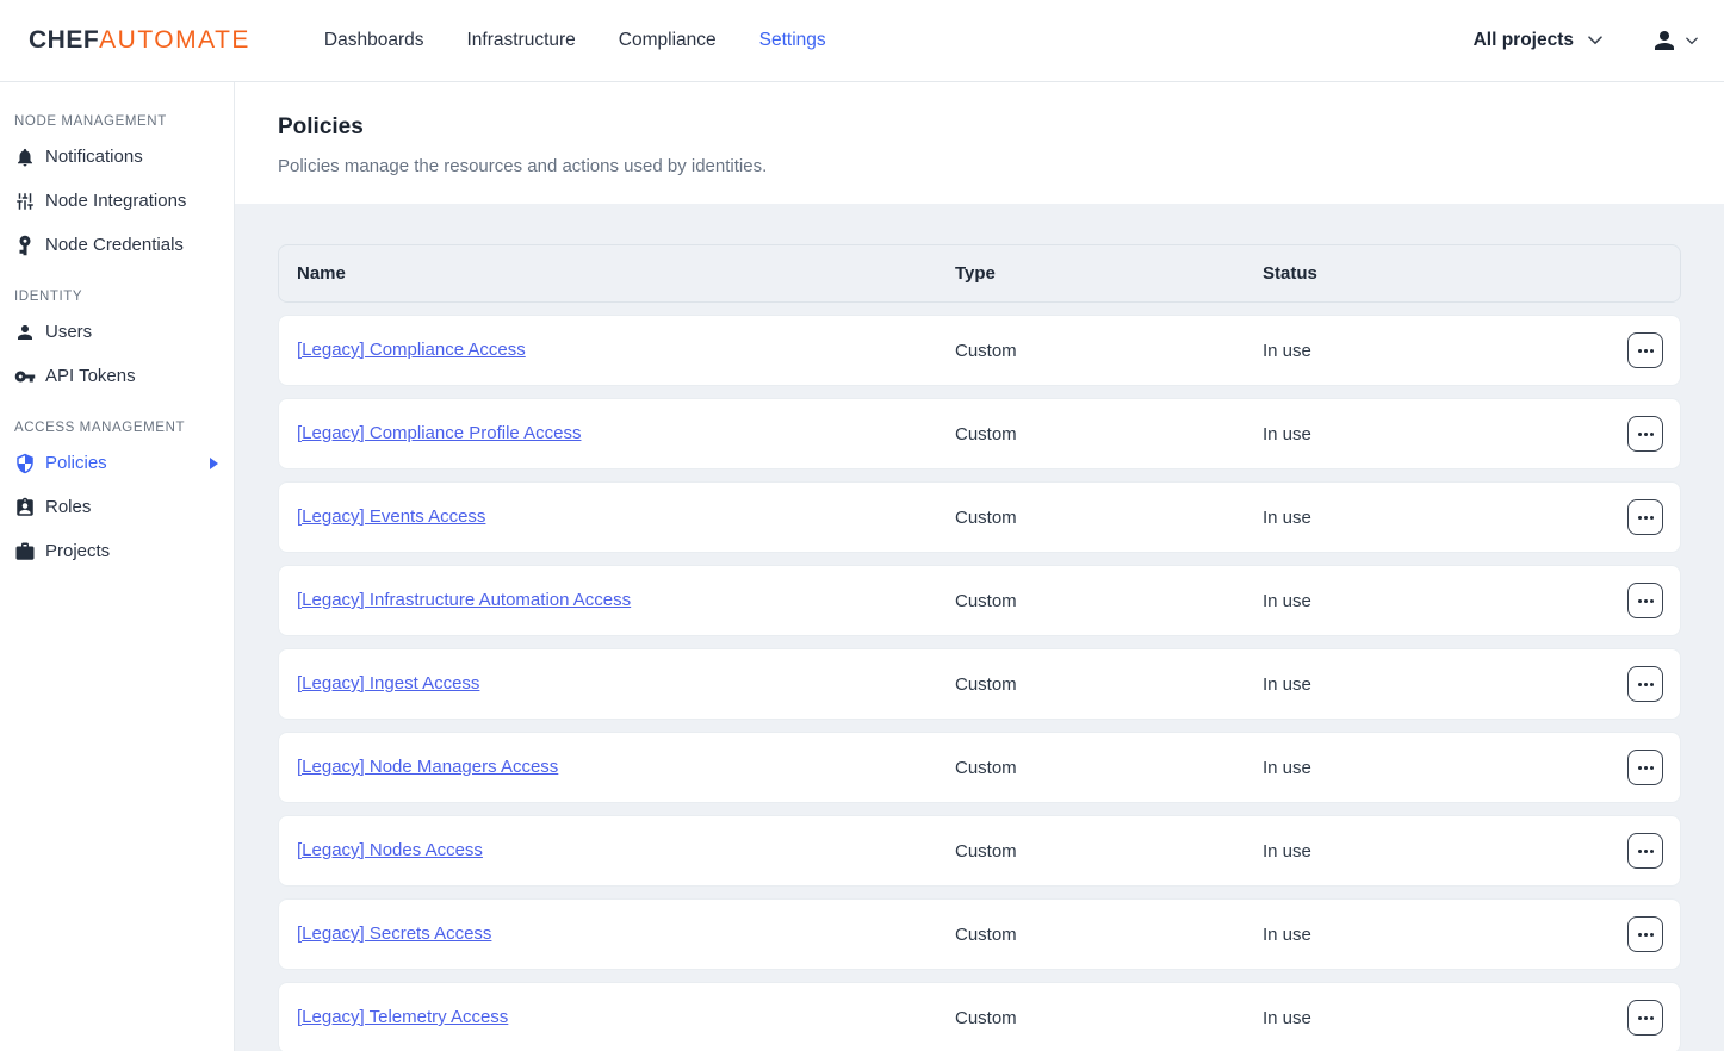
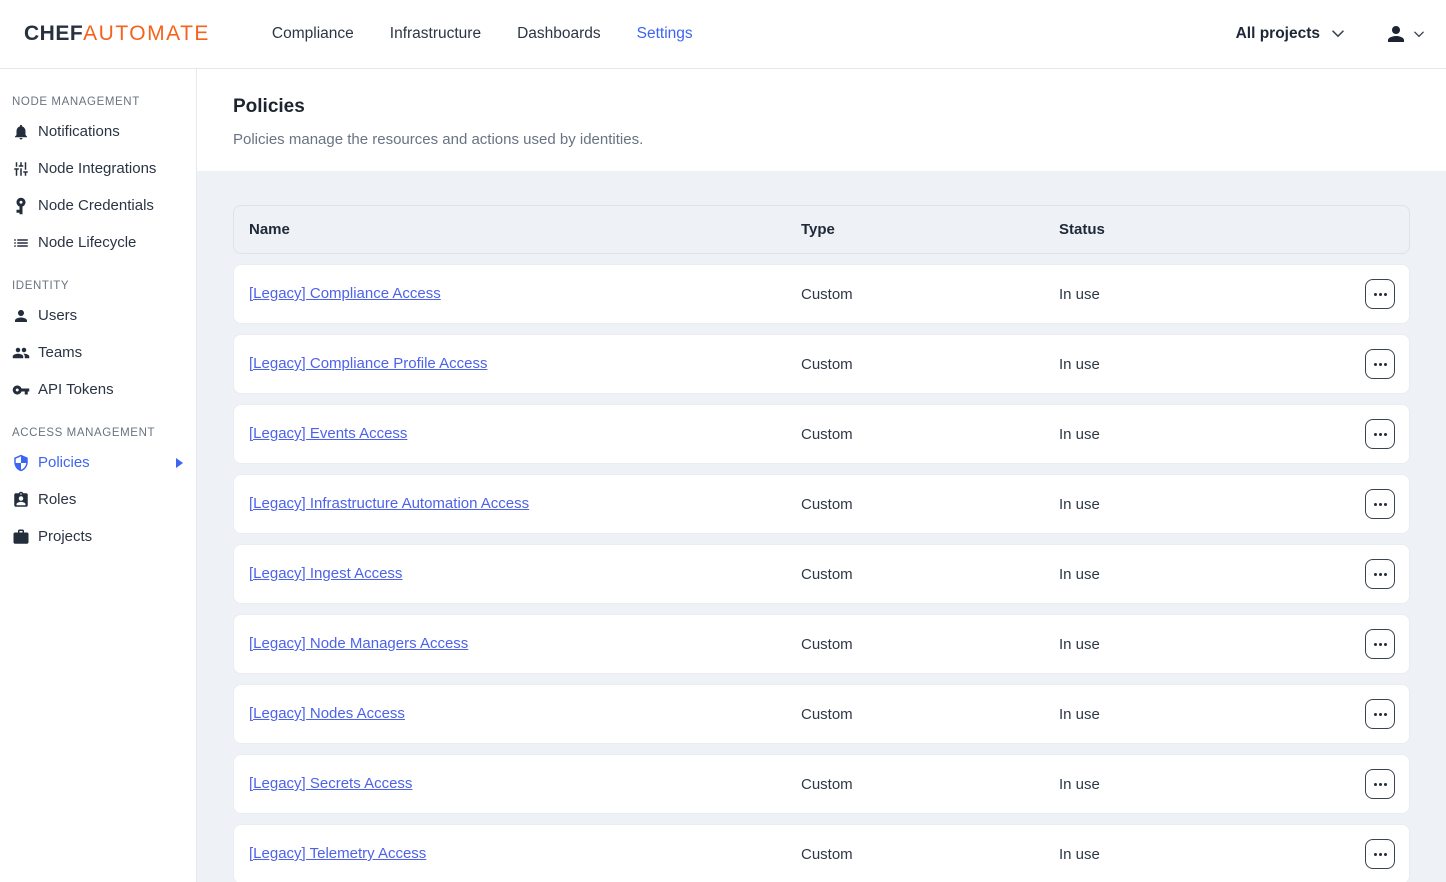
  CHEFAUTOMATE
- Dashboards
+ Compliance
  Infrastructure
- Compliance
+ Dashboards
  Settings
  All projects
  NODE MANAGEMENT
  Notifications
  Node Integrations
  Node Credentials
+ Node Lifecycle
  IDENTITY
  Users
+ Teams
  API Tokens
  ACCESS MANAGEMENT
  Policies
  Roles
  Projects
  Policies
  Policies manage the resources and actions used by identities.
  Name
  Type
  Status
  [Legacy] Compliance Access
  Custom
  In use
  [Legacy] Compliance Profile Access
  Custom
  In use
  [Legacy] Events Access
  Custom
  In use
  [Legacy] Infrastructure Automation Access
  Custom
  In use
  [Legacy] Ingest Access
  Custom
  In use
  [Legacy] Node Managers Access
  Custom
  In use
  [Legacy] Nodes Access
  Custom
  In use
  [Legacy] Secrets Access
  Custom
  In use
  [Legacy] Telemetry Access
  Custom
  In use
